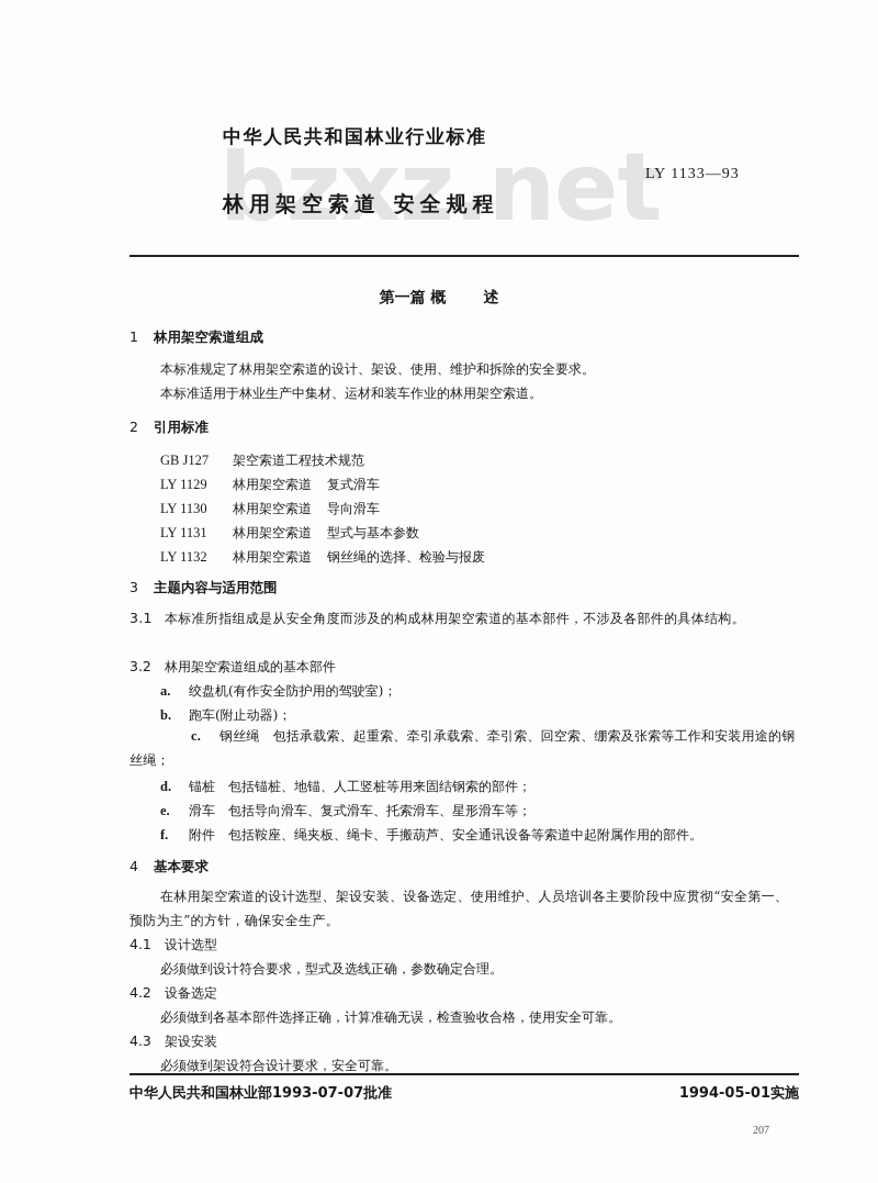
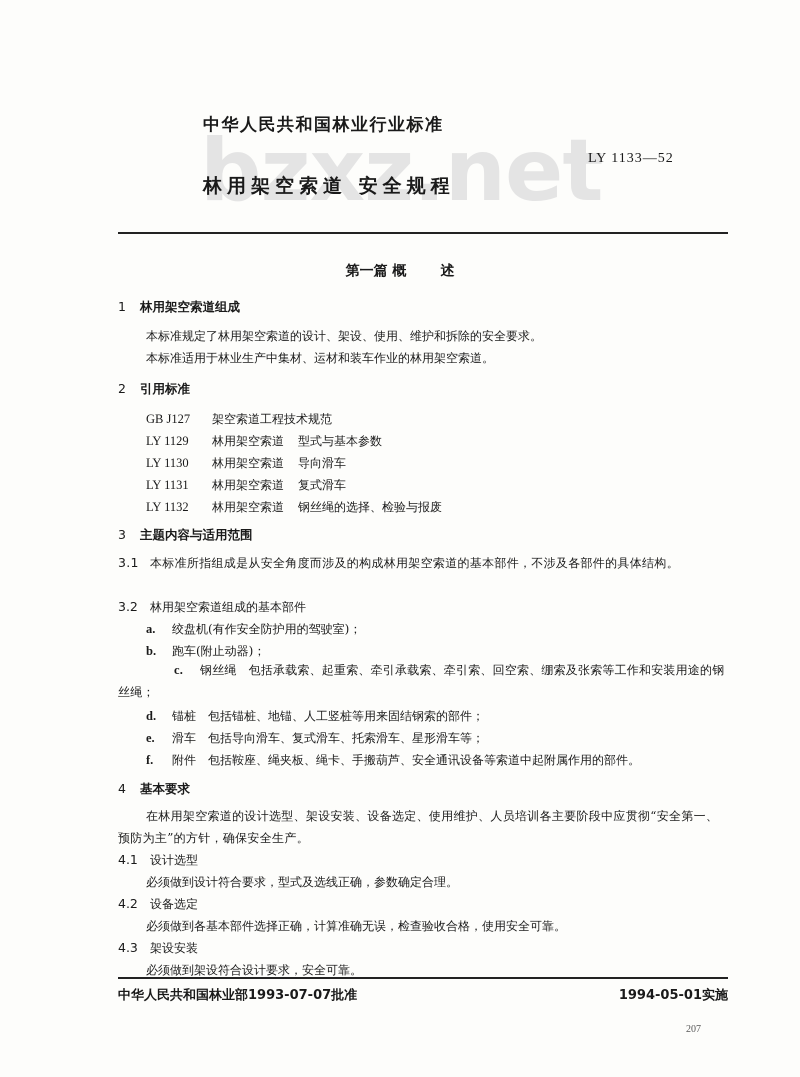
  bzxz.net
  中华人民共和国林业行业标准
- LY 1133—93
+ LY 1133—52
  林用架空索道 安全规程
  第一篇 概 述
  1 林用架空索道组成
  本标准规定了林用架空索道的设计、架设、使用、维护和拆除的安全要求。
  本标准适用于林业生产中集材、运材和装车作业的林用架空索道。
  2 引用标准
  GB J127 架空索道工程技术规范
- LY 1129 林用架空索道 复式滑车
+ LY 1129 林用架空索道 型式与基本参数
  LY 1130 林用架空索道 导向滑车
- LY 1131 林用架空索道 型式与基本参数
+ LY 1131 林用架空索道 复式滑车
  LY 1132 林用架空索道 钢丝绳的选择、检验与报废
  3 主题内容与适用范围
  3.1 本标准所指组成是从安全角度而涉及的构成林用架空索道的基本部件，不涉及各部件的具体结构。
  3.2 林用架空索道组成的基本部件
  a. 绞盘机(有作安全防护用的驾驶室)；
  b. 跑车(附止动器)；
  c. 钢丝绳 包括承载索、起重索、牵引承载索、牵引索、回空索、绷索及张索等工作和安装用途的钢丝绳；
  d. 锚桩 包括锚桩、地锚、人工竖桩等用来固结钢索的部件；
  e. 滑车 包括导向滑车、复式滑车、托索滑车、星形滑车等；
  f. 附件 包括鞍座、绳夹板、绳卡、手搬葫芦、安全通讯设备等索道中起附属作用的部件。
  4 基本要求
  在林用架空索道的设计选型、架设安装、设备选定、使用维护、人员培训各主要阶段中应贯彻“安全第一、预防为主”的方针，确保安全生产。
  4.1 设计选型
  必须做到设计符合要求，型式及选线正确，参数确定合理。
  4.2 设备选定
  必须做到各基本部件选择正确，计算准确无误，检查验收合格，使用安全可靠。
  4.3 架设安装
  必须做到架设符合设计要求，安全可靠。
  中华人民共和国林业部1993-07-07批准
  1994-05-01实施
  207
